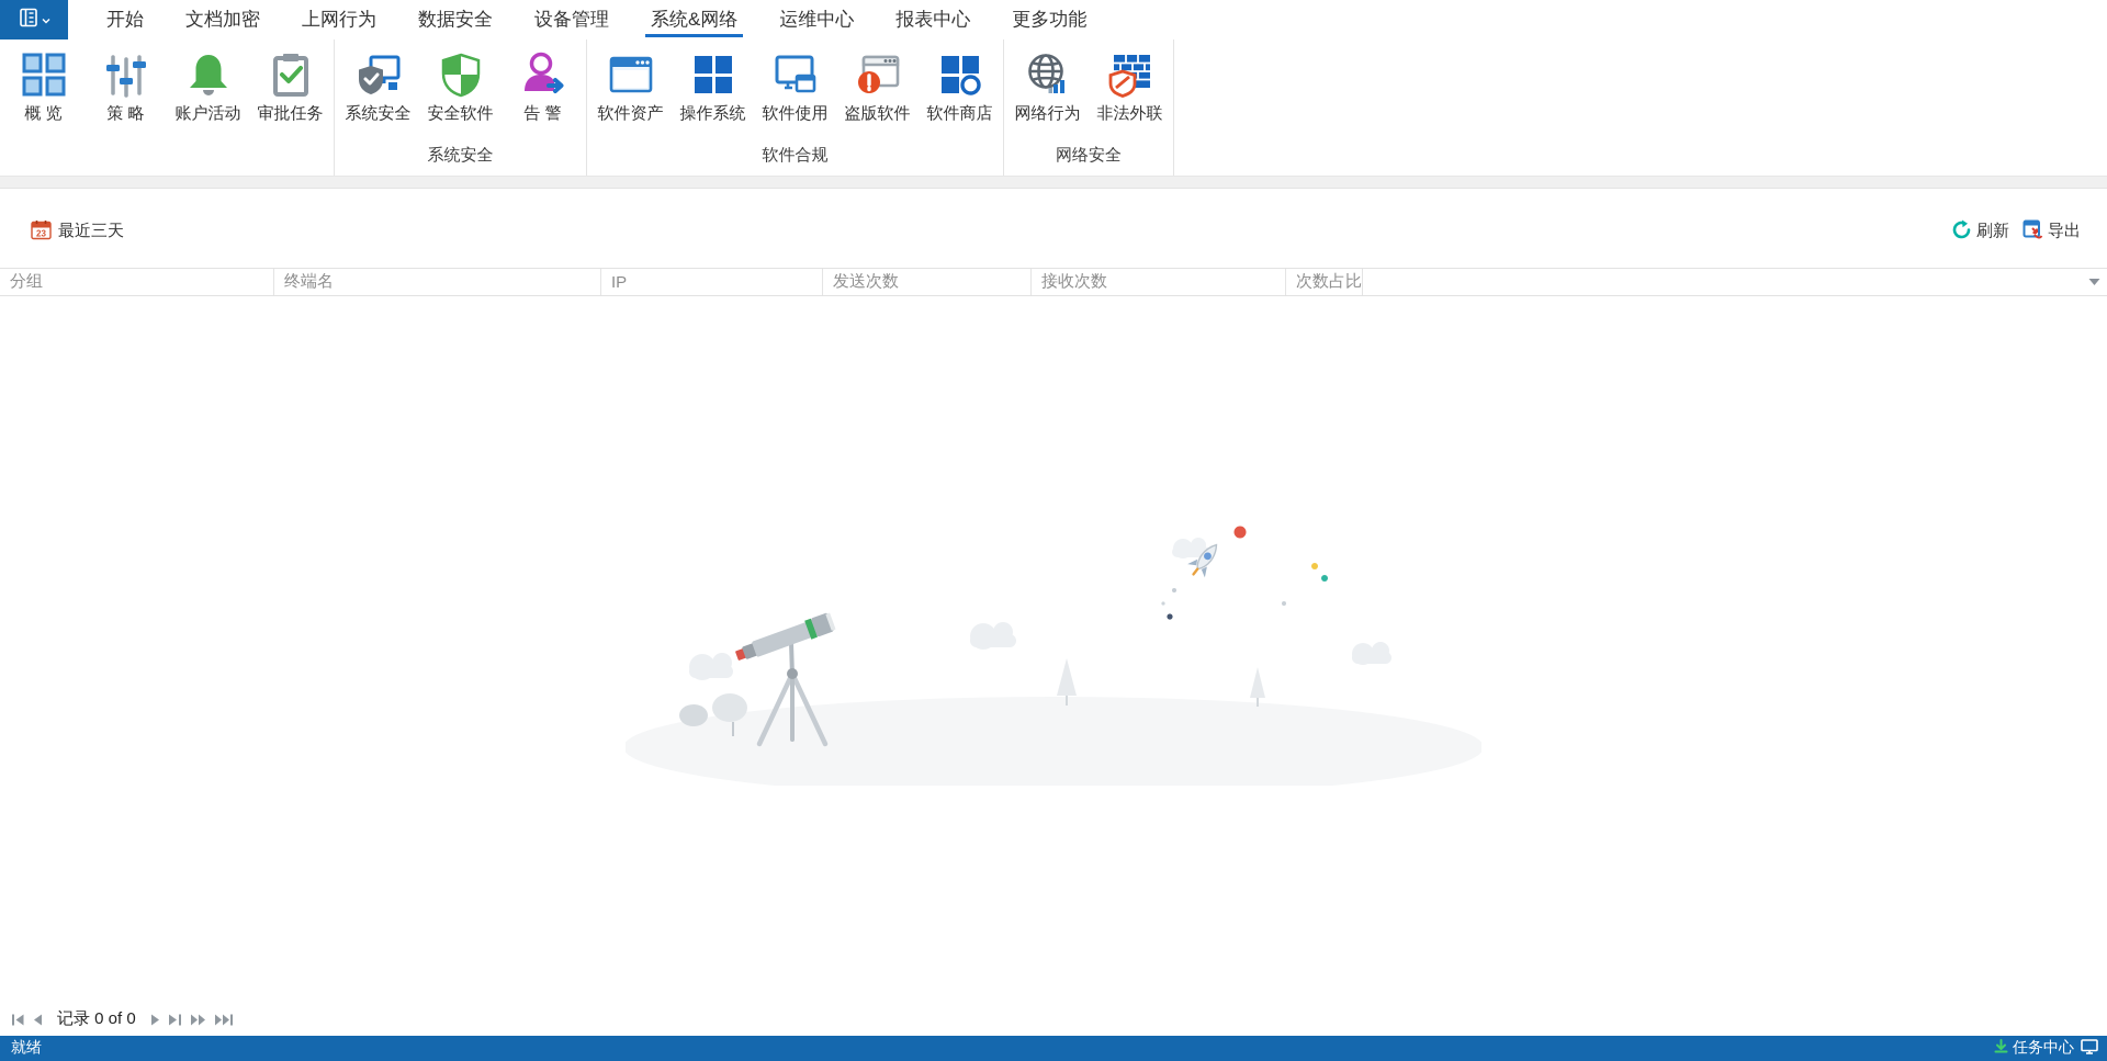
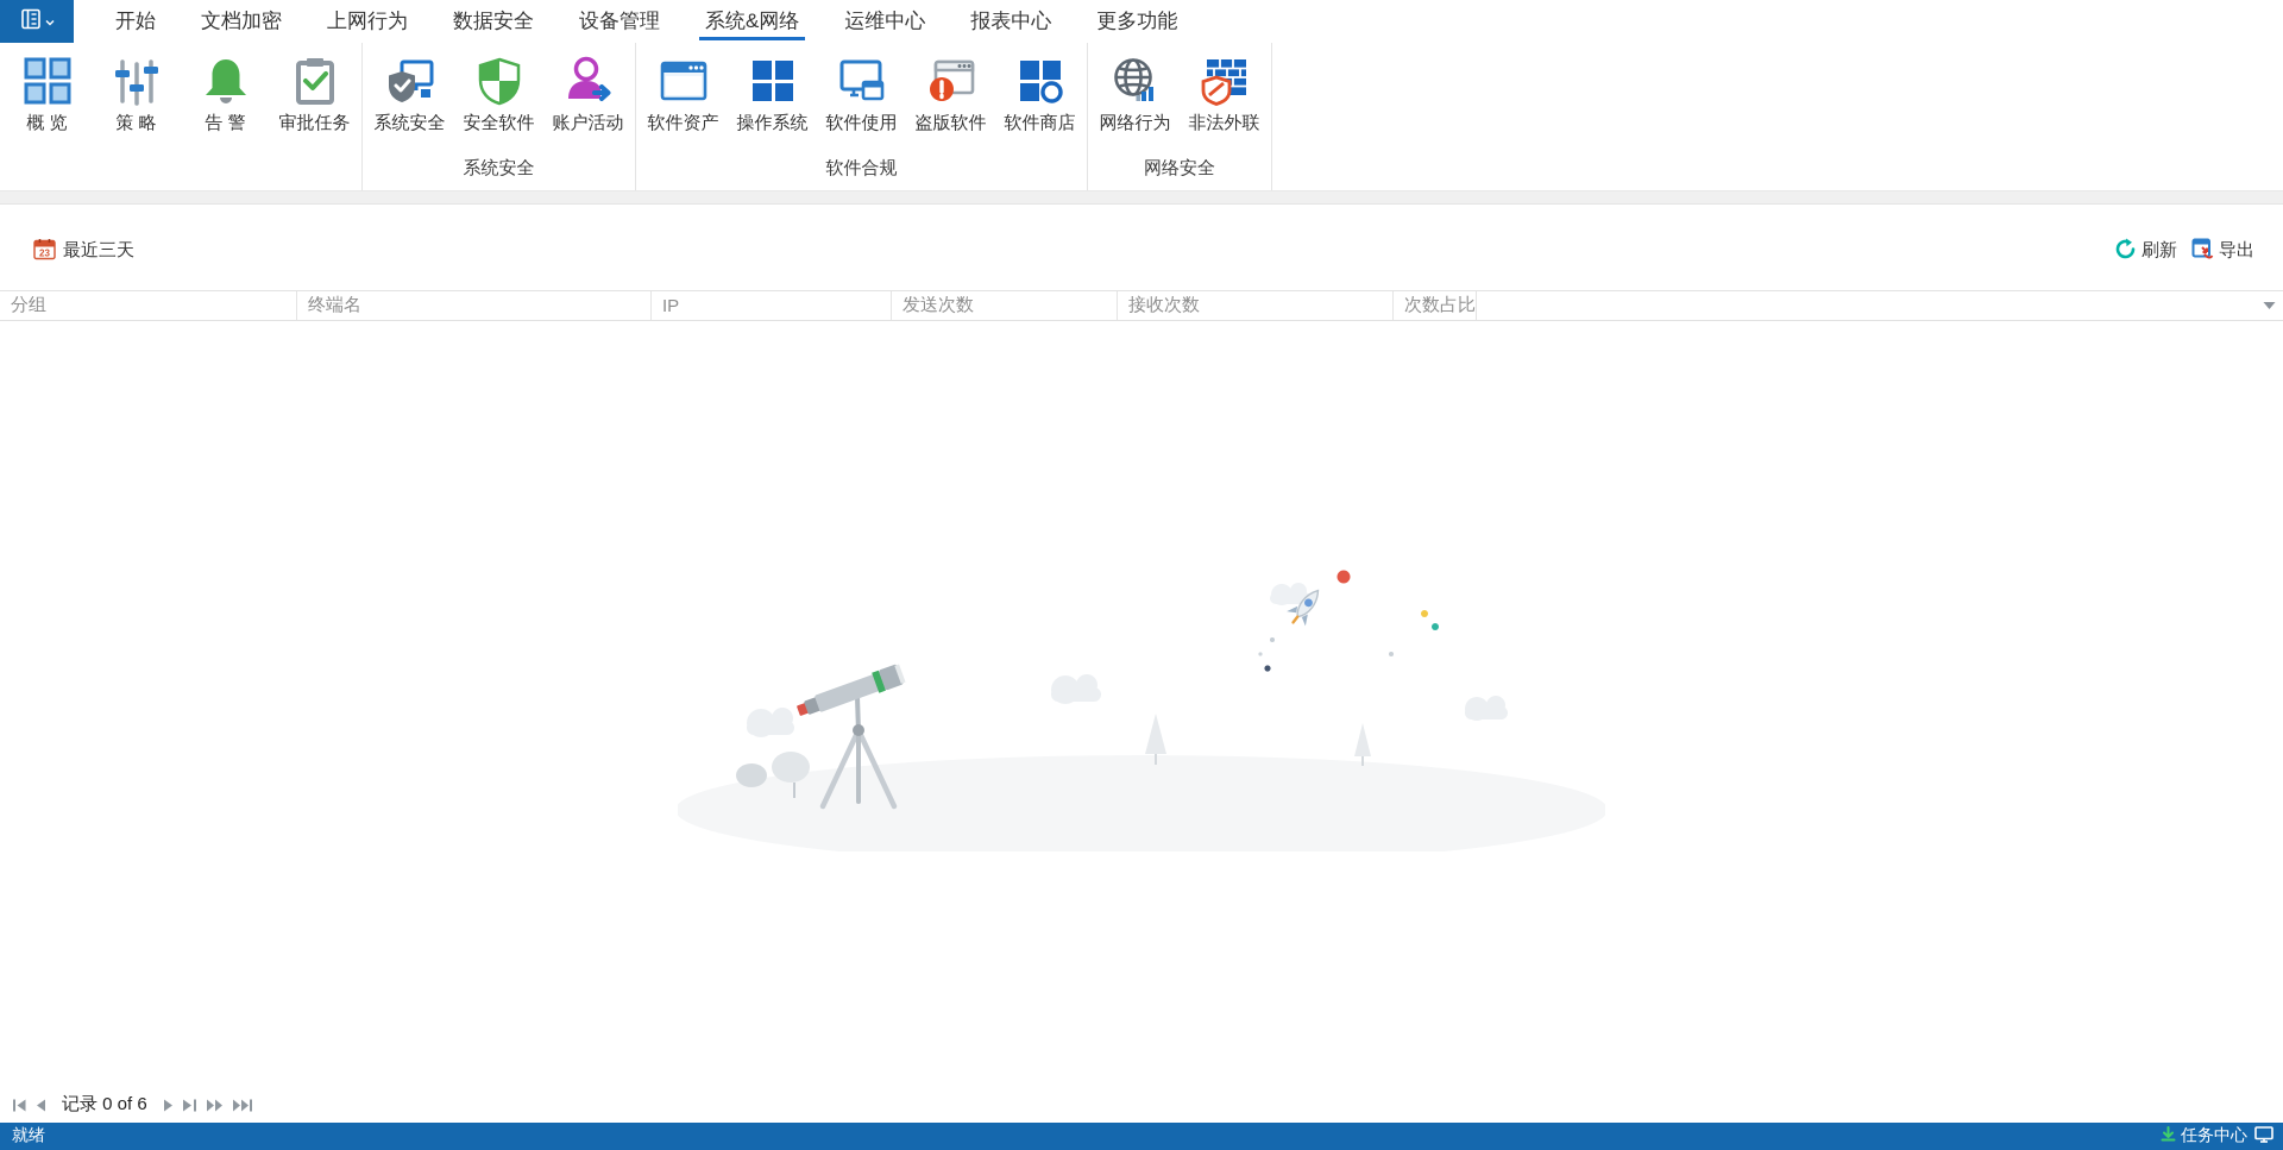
  开始
  文档加密
  上网行为
  数据安全
  设备管理
  系统&网络
  运维中心
  报表中心
  更多功能
  概 览
  策 略
- 账户活动
+ 告 警
  审批任务
  系统安全
  安全软件
- 告 警
+ 账户活动
  系统安全
  软件资产
  操作系统
  软件使用
  盗版软件
  软件商店
  软件合规
  网络行为
  非法外联
  网络安全
  23
  最近三天
  刷新
  导出
  分组
  终端名
  IP
  发送次数
  接收次数
  次数占比
- 记录 0 of 0
+ 记录 0 of 6
  就绪
  任务中心
